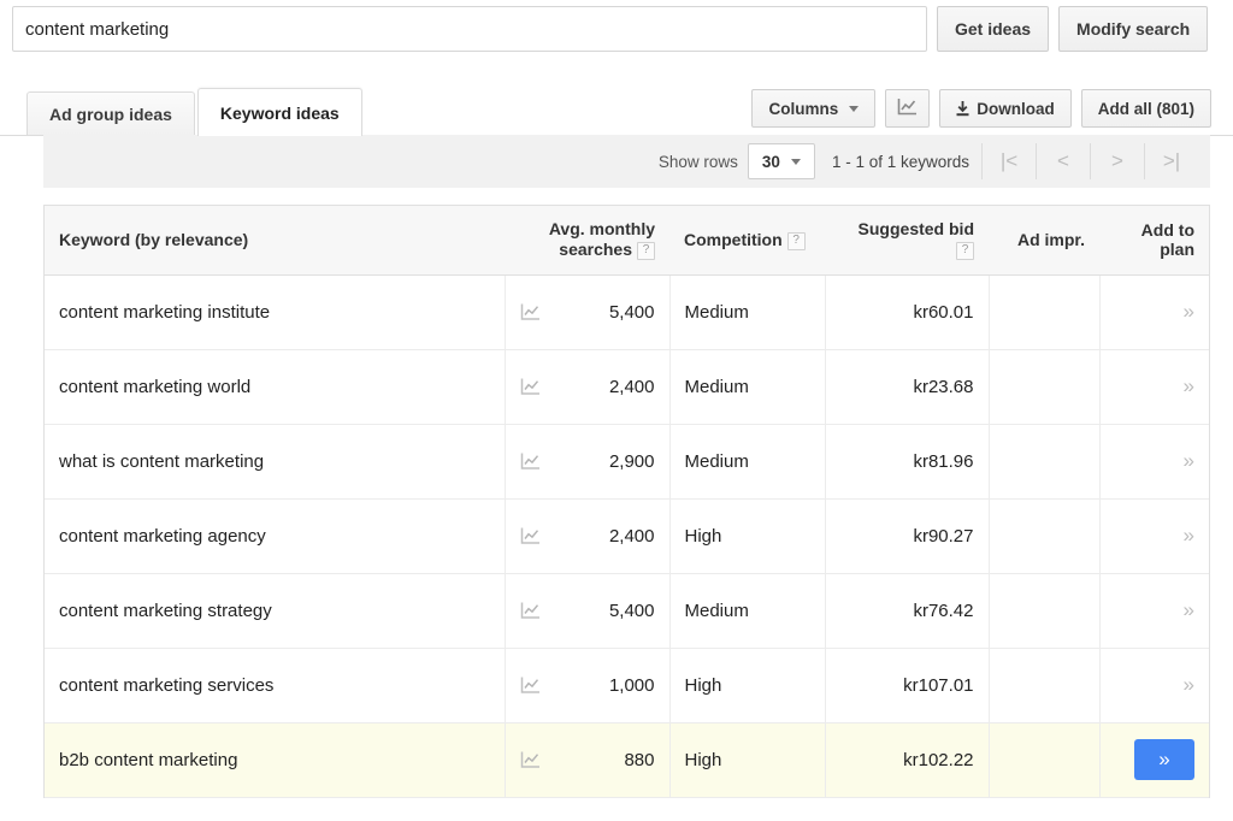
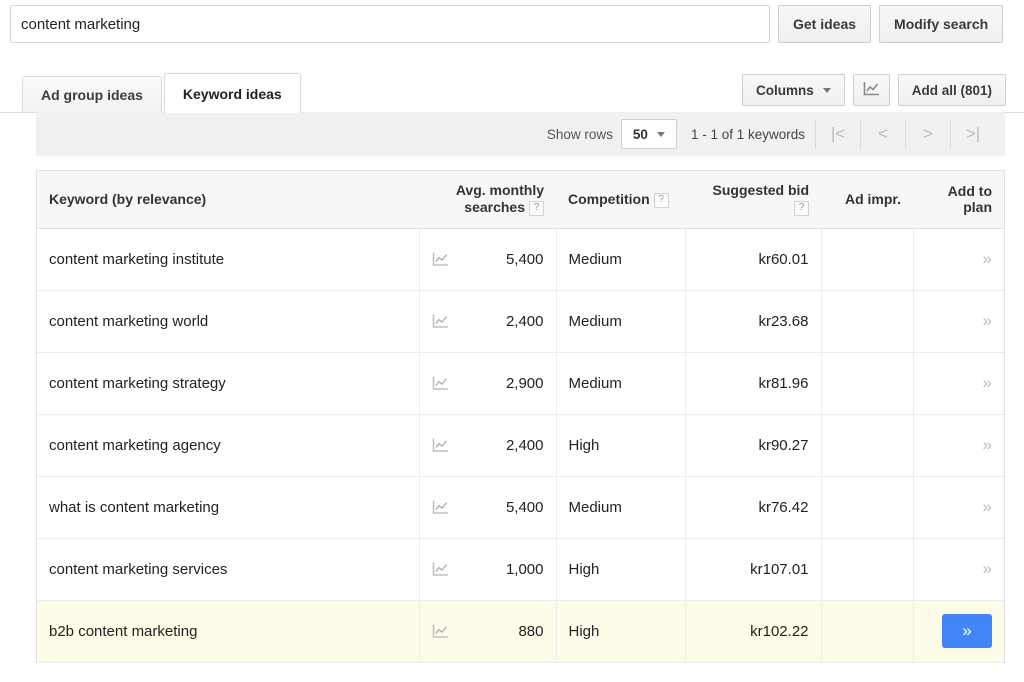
  content marketing
  Get ideas
  Modify search
  Ad group ideas
  Keyword ideas
  Columns
- Download
  Add all (801)
  Show rows
- 30
+ 50
  1 - 1 of 1 keywords
  |<
  <
  >
  >|
  Keyword (by relevance)	Avg. monthly searches ?	Competition ?	Suggested bid?	Ad impr.	Add to plan
  content marketing institute	5,400	Medium	kr60.01		»
  content marketing world	2,400	Medium	kr23.68		»
- what is content marketing	2,900	Medium	kr81.96		»
+ content marketing strategy	2,900	Medium	kr81.96		»
  content marketing agency	2,400	High	kr90.27		»
- content marketing strategy	5,400	Medium	kr76.42		»
+ what is content marketing	5,400	Medium	kr76.42		»
  content marketing services	1,000	High	kr107.01		»
  b2b content marketing	880	High	kr102.22		»
